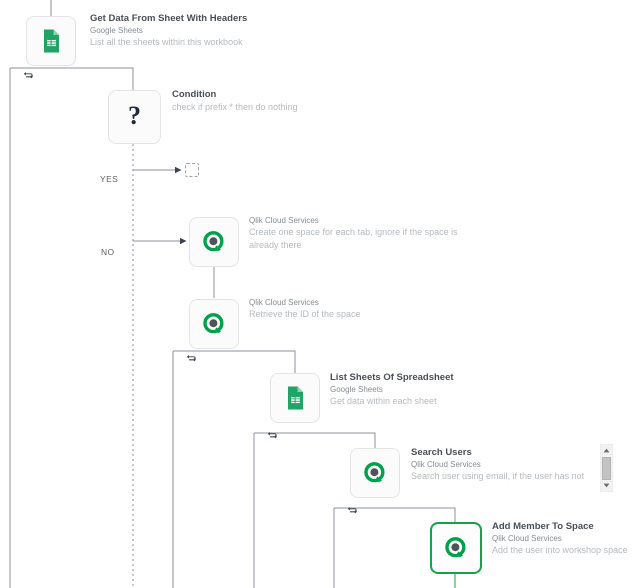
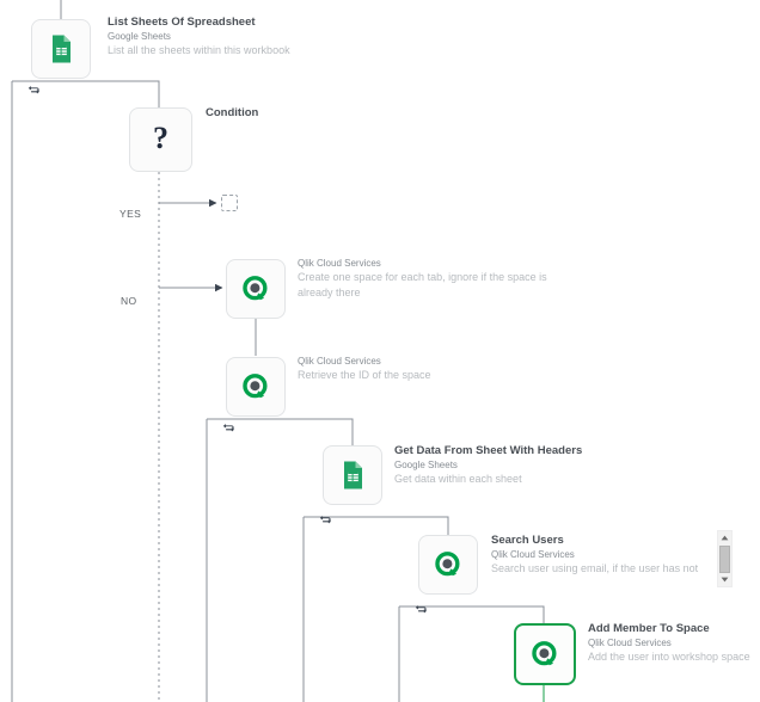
- Get Data From Sheet With Headers
+ List Sheets Of Spreadsheet
  Google Sheets
  List all the sheets within this workbook
  ?
  Condition
- check if prefix * then do nothing
  YES
  NO
  Qlik Cloud Services
  Create one space for each tab, ignore if the space is already there
  Qlik Cloud Services
  Retrieve the ID of the space
- List Sheets Of Spreadsheet
+ Get Data From Sheet With Headers
  Google Sheets
  Get data within each sheet
  Search Users
  Qlik Cloud Services
  Search user using email, if the user has not
  Add Member To Space
  Qlik Cloud Services
  Add the user into workshop space
